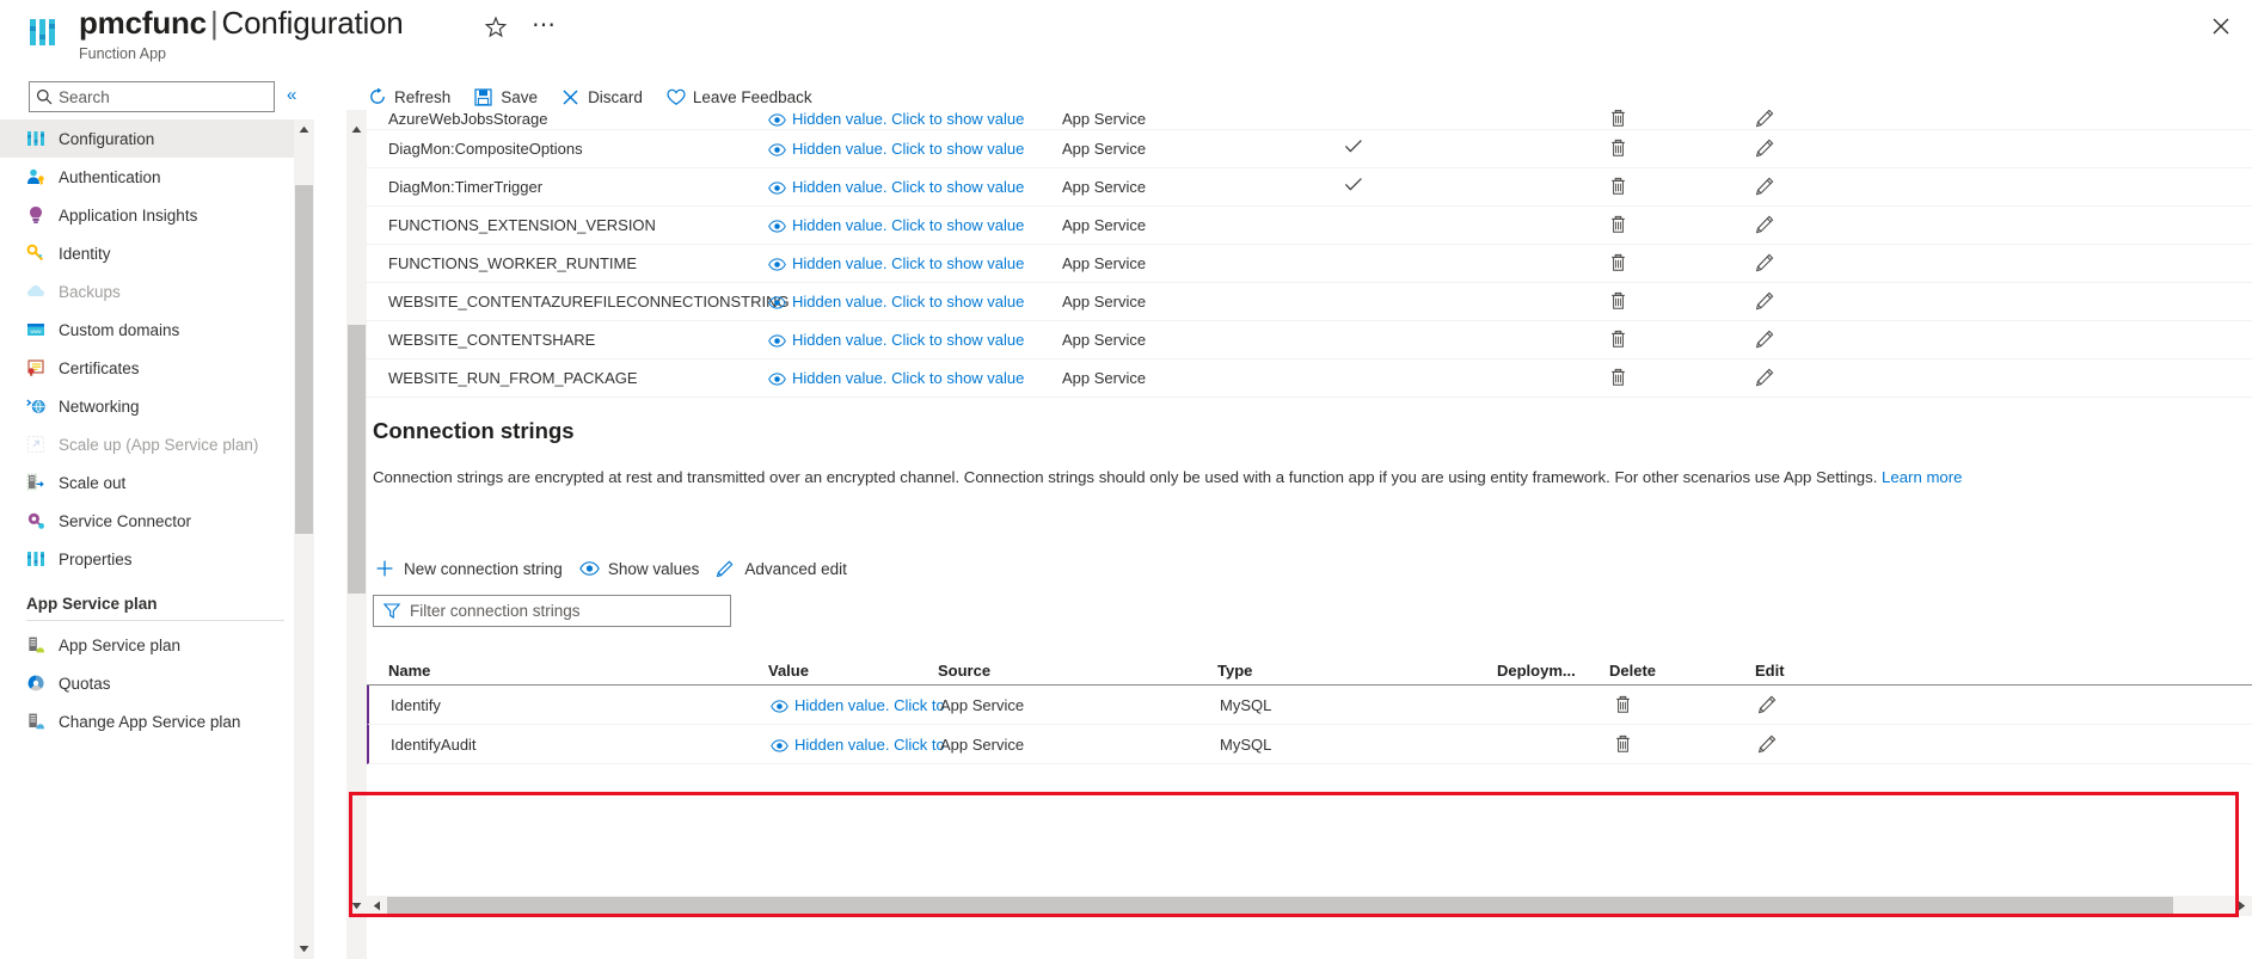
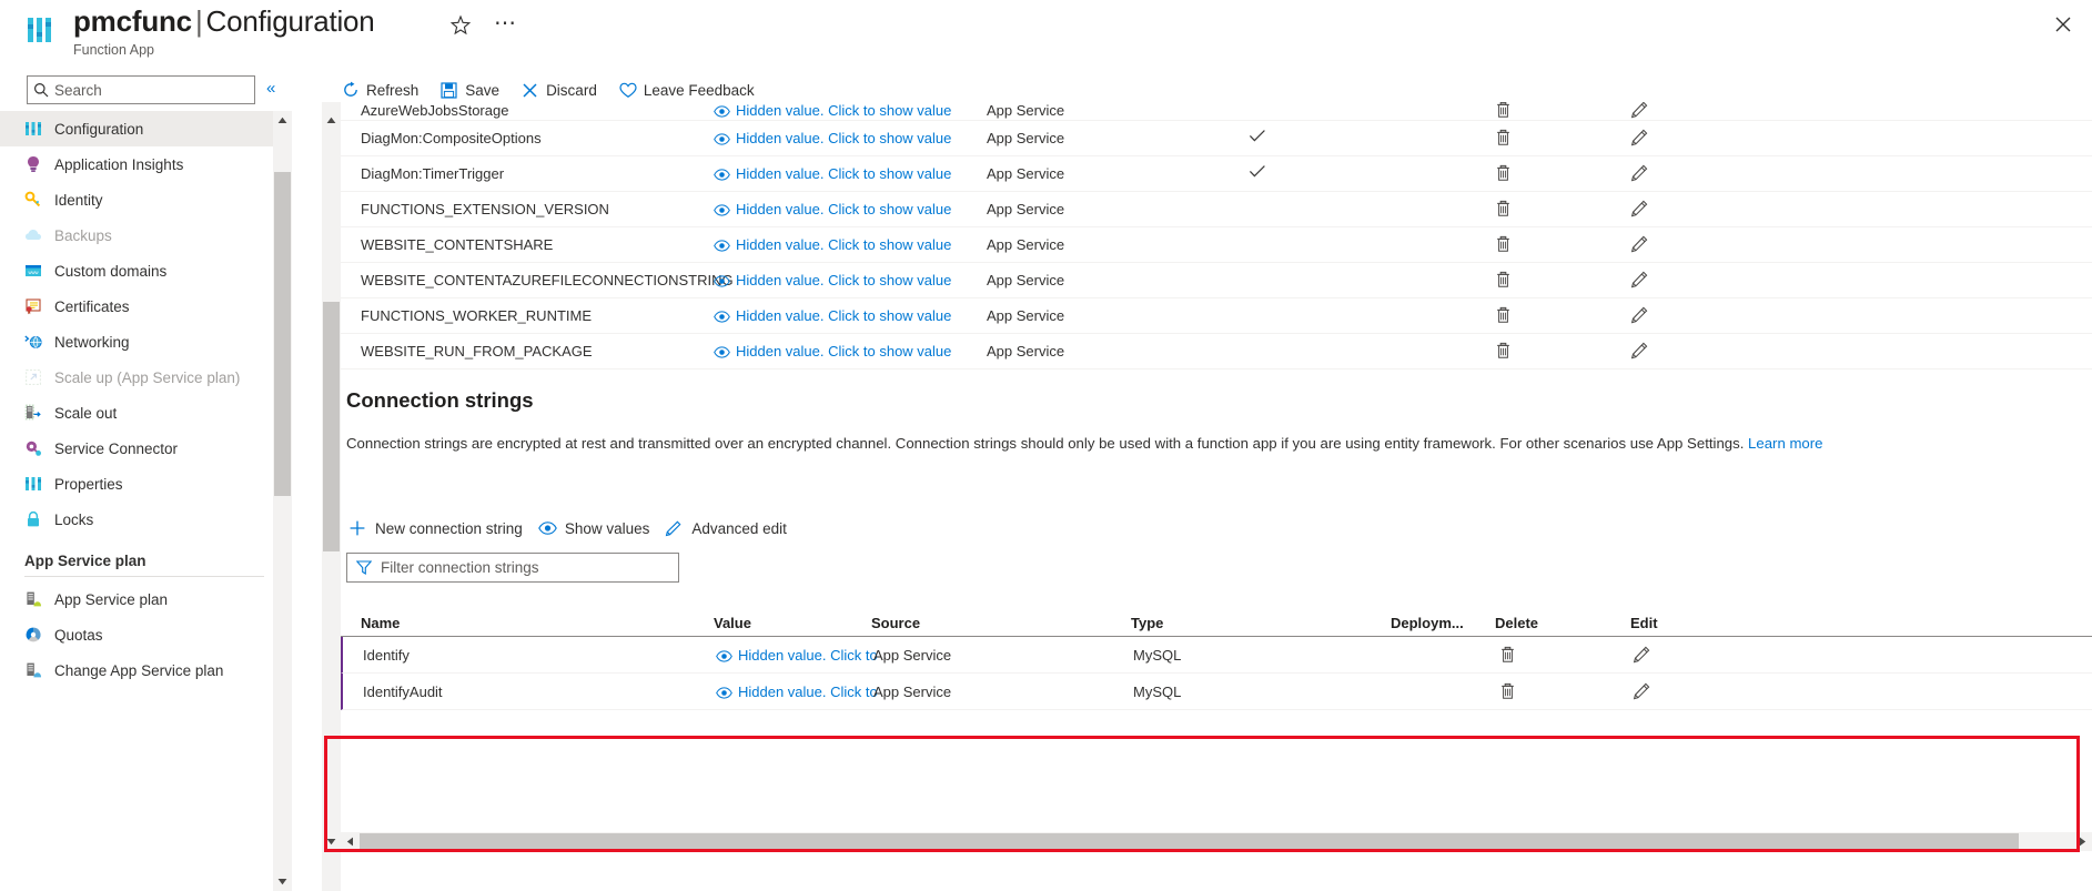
  pmcfunc|Configuration
  Function App
  ⋯
  Search
  «
  Configuration
- Authentication
  Application Insights
  Identity
  Backups
  Custom domains
  Certificates
  Networking
  Scale up (App Service plan)
  Scale out
  Service Connector
  Properties
+ Locks
  App Service plan
  App Service plan
  Quotas
  Change App Service plan
  Refresh
  Save
  Discard
  Leave Feedback
  AzureWebJobsStorage
  Hidden value. Click to show value
  App Service
  DiagMon:CompositeOptions
  Hidden value. Click to show value
  App Service
  DiagMon:TimerTrigger
  Hidden value. Click to show value
  App Service
  FUNCTIONS_EXTENSION_VERSION
  Hidden value. Click to show value
  App Service
- FUNCTIONS_WORKER_RUNTIME
+ WEBSITE_CONTENTSHARE
  Hidden value. Click to show value
  App Service
  WEBSITE_CONTENTAZUREFILECONNECTIONSTRING
  Hidden value. Click to show value
  App Service
- WEBSITE_CONTENTSHARE
+ FUNCTIONS_WORKER_RUNTIME
  Hidden value. Click to show value
  App Service
  WEBSITE_RUN_FROM_PACKAGE
  Hidden value. Click to show value
  App Service
  Connection strings
  Connection strings are encrypted at rest and transmitted over an encrypted channel. Connection strings should only be used with a function app if you are using entity framework. For other scenarios use App Settings. Learn more
  New connection string
  Show values
  Advanced edit
  Filter connection strings
  Name
  Value
  Source
  Type
  Deploym...
  Delete
  Edit
  Identify
  Hidden value. Click to
  App Service
  MySQL
  IdentifyAudit
  Hidden value. Click to
  App Service
  MySQL
